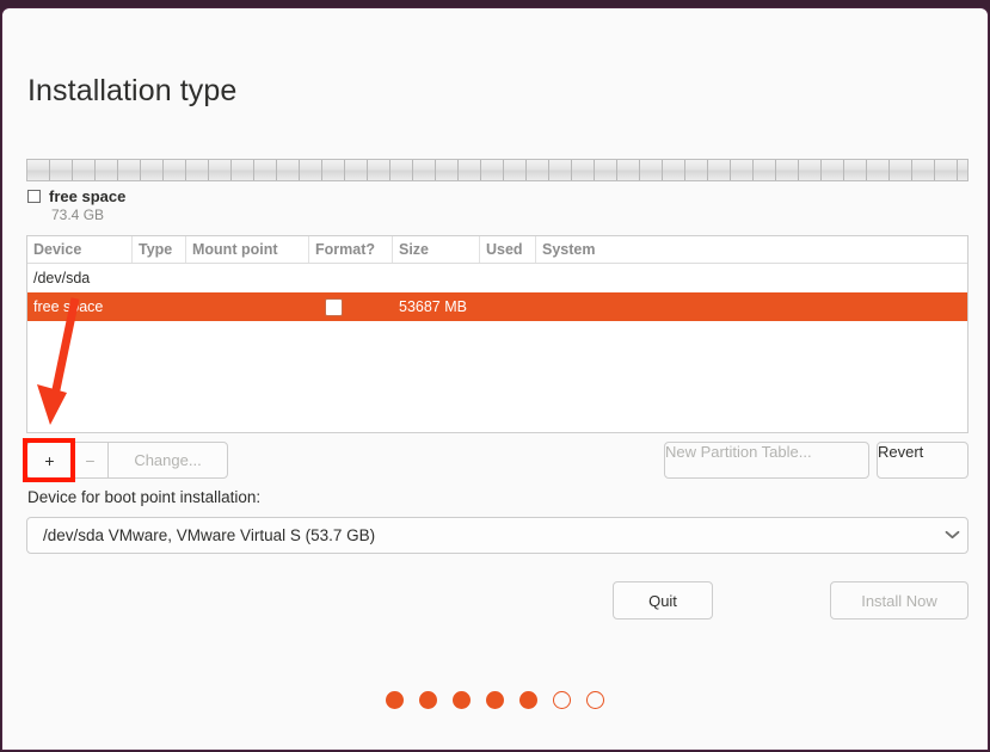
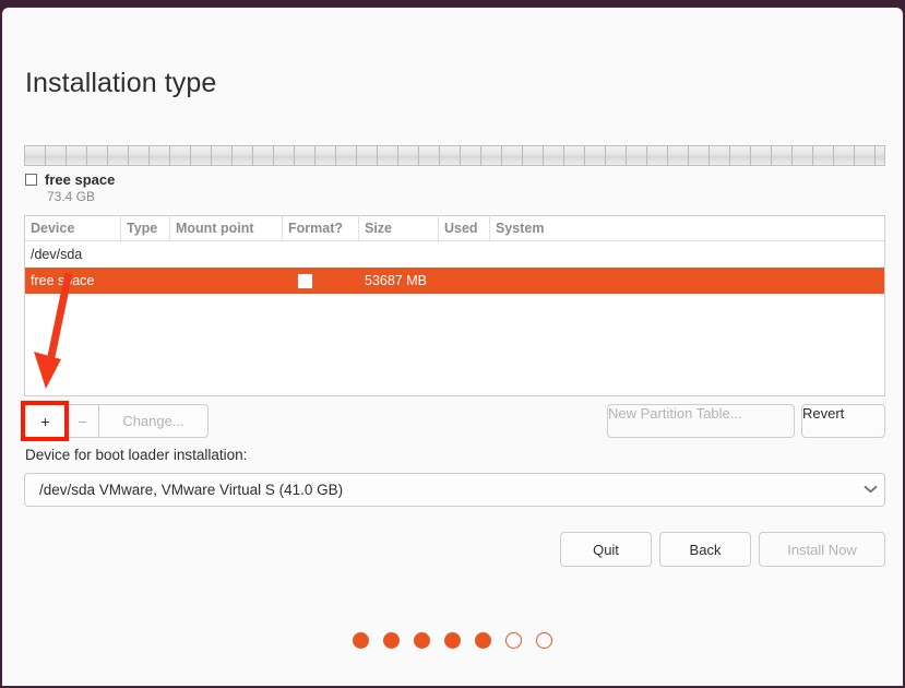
  Installation type
  free space
  73.4 GB
  Device
  Type
  Mount point
  Format?
  Size
  Used
  System
  /dev/sda
  free sace
  53687 MB
  +
  −
  Change...
  New Partition Table...
  Revert
- Device for boot point installation:
+ Device for boot loader installation:
- /dev/sda VMware, VMware Virtual S (53.7 GB)
+ /dev/sda VMware, VMware Virtual S (41.0 GB)
  Quit
+ Back
  Install Now
